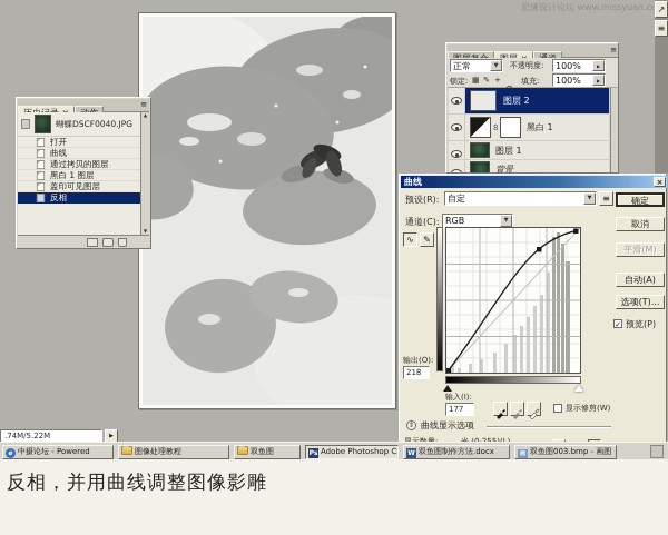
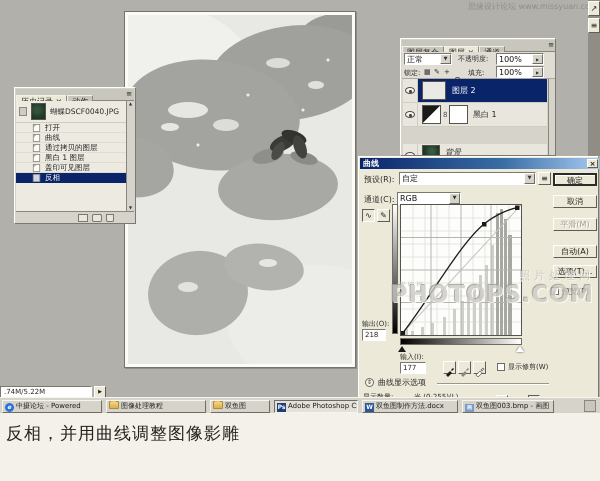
  思缘设计论坛 www.missyuan.c
  ↗
  ≡
  ≡
  蝴蝶DSCF0040.JPG
  打开
  曲线
  通过拷贝的图层
  黑白 1 图层
  盖印可见图层
  反相
  ≡
  正常
  不透明度:
  100%
  锁定:
  ▦
  ✎
  +
  填充:
  100%
  图层 2
  8
  黑白 1
- 图层 1
  背景
  曲线
  ×
  预设(R):
  自定
  ≡
  确定
  取消
  平滑(M)
  自动(A)
  选项(T)...
  ✓
  预览(P)
  通道(C):
  RGB
  ∿
  ✎
  输出(O):
  218
  输入(I):
  177
  显示修剪(W)
  曲线显示选项
+ www
+ 照片处理网
+ PHOTOPS.COM
  .74M/5.22M
  中摄论坛 - Powered
  图像处理教程
  双鱼图
  Adobe Photoshop C
  双鱼图制作方法.docx
  双鱼图003.bmp - 画图
  反相，并用曲线调整图像影雕
